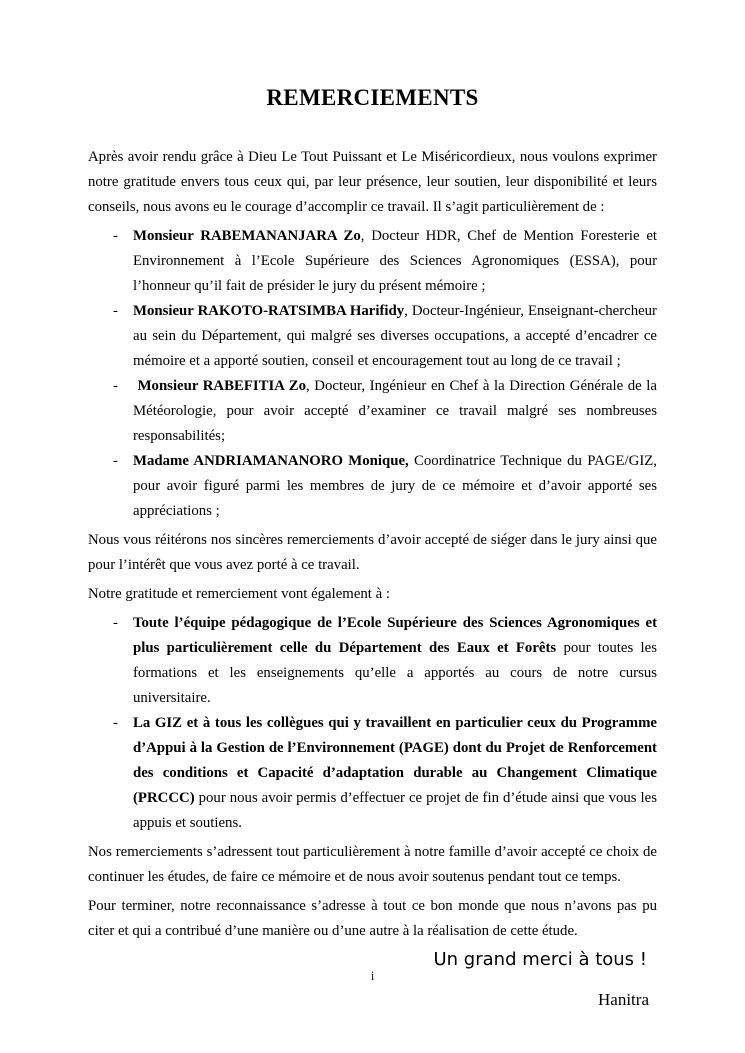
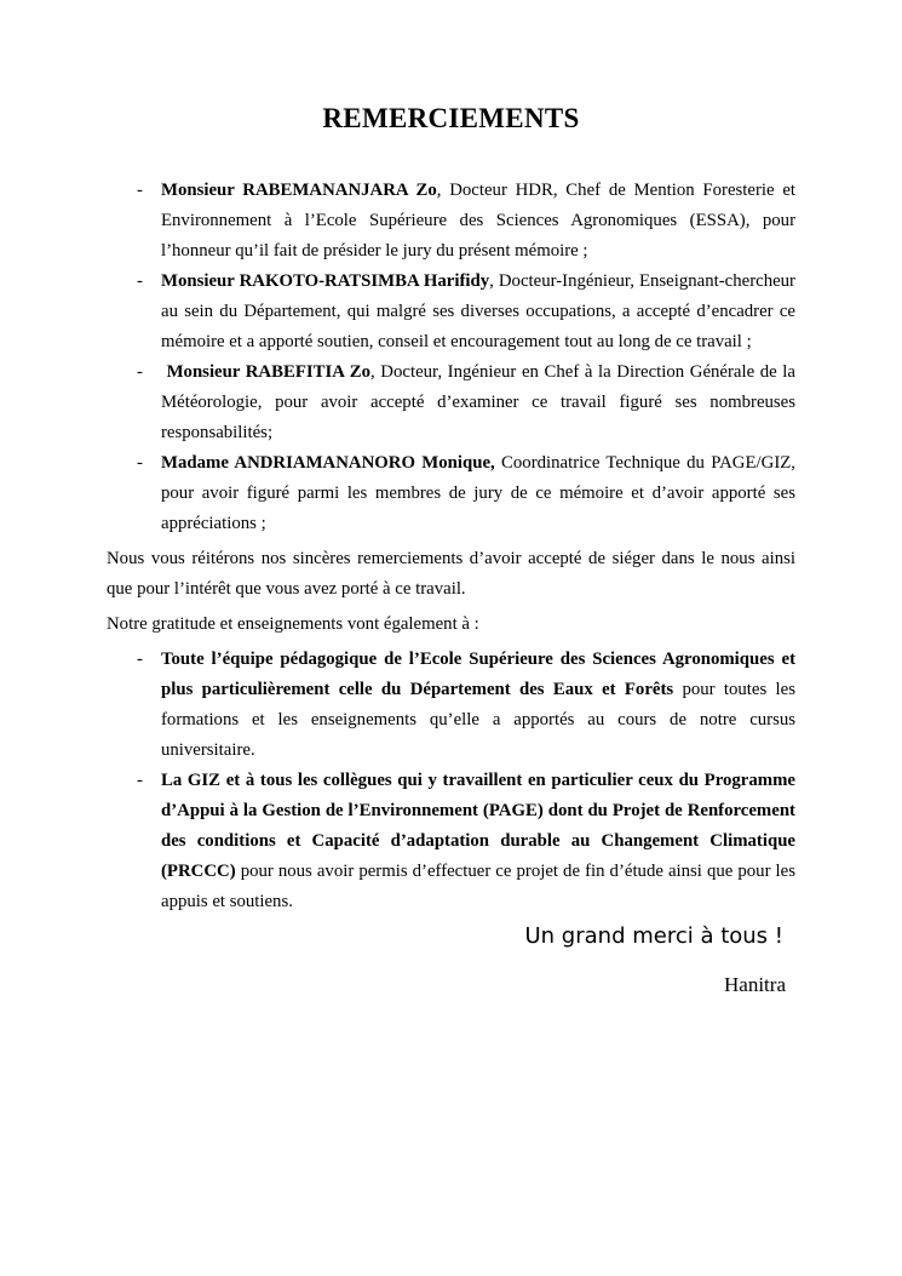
  REMERCIEMENTS
- Après avoir rendu grâce à Dieu Le Tout Puissant et Le Miséricordieux, nous voulons exprimer notre gratitude envers tous ceux qui, par leur présence, leur soutien, leur disponibilité et leurs conseils, nous avons eu le courage d’accomplir ce travail. Il s’agit particulièrement de :
  -
  Monsieur RABEMANANJARA Zo, Docteur HDR, Chef de Mention Foresterie et Environnement à l’Ecole Supérieure des Sciences Agronomiques (ESSA), pour l’honneur qu’il fait de présider le jury du présent mémoire ;
  -
  Monsieur RAKOTO-RATSIMBA Harifidy, Docteur-Ingénieur, Enseignant-chercheur au sein du Département, qui malgré ses diverses occupations, a accepté d’encadrer ce mémoire et a apporté soutien, conseil et encouragement tout au long de ce travail ;
  -
- Monsieur RABEFITIA Zo, Docteur, Ingénieur en Chef à la Direction Générale de la Météorologie, pour avoir accepté d’examiner ce travail malgré ses nombreuses responsabilités;
+ Monsieur RABEFITIA Zo, Docteur, Ingénieur en Chef à la Direction Générale de la Météorologie, pour avoir accepté d’examiner ce travail figuré ses nombreuses responsabilités;
  -
  Madame ANDRIAMANANORO Monique, Coordinatrice Technique du PAGE/GIZ, pour avoir figuré parmi les membres de jury de ce mémoire et d’avoir apporté ses appréciations ;
- Nous vous réitérons nos sincères remerciements d’avoir accepté de siéger dans le jury ainsi que pour l’intérêt que vous avez porté à ce travail.
+ Nous vous réitérons nos sincères remerciements d’avoir accepté de siéger dans le nous ainsi que pour l’intérêt que vous avez porté à ce travail.
- Notre gratitude et remerciement vont également à :
+ Notre gratitude et enseignements vont également à :
  -
  Toute l’équipe pédagogique de l’Ecole Supérieure des Sciences Agronomiques et plus particulièrement celle du Département des Eaux et Forêts pour toutes les formations et les enseignements qu’elle a apportés au cours de notre cursus universitaire.
  -
- La GIZ et à tous les collègues qui y travaillent en particulier ceux du Programme d’Appui à la Gestion de l’Environnement (PAGE) dont du Projet de Renforcement des conditions et Capacité d’adaptation durable au Changement Climatique (PRCCC) pour nous avoir permis d’effectuer ce projet de fin d’étude ainsi que vous les appuis et soutiens.
+ La GIZ et à tous les collègues qui y travaillent en particulier ceux du Programme d’Appui à la Gestion de l’Environnement (PAGE) dont du Projet de Renforcement des conditions et Capacité d’adaptation durable au Changement Climatique (PRCCC) pour nous avoir permis d’effectuer ce projet de fin d’étude ainsi que pour les appuis et soutiens.
- Nos remerciements s’adressent tout particulièrement à notre famille d’avoir accepté ce choix de continuer les études, de faire ce mémoire et de nous avoir soutenus pendant tout ce temps.
- Pour terminer, notre reconnaissance s’adresse à tout ce bon monde que nous n’avons pas pu citer et qui a contribué d’une manière ou d’une autre à la réalisation de cette étude.
  Un grand merci à tous !
  Hanitra
- i
